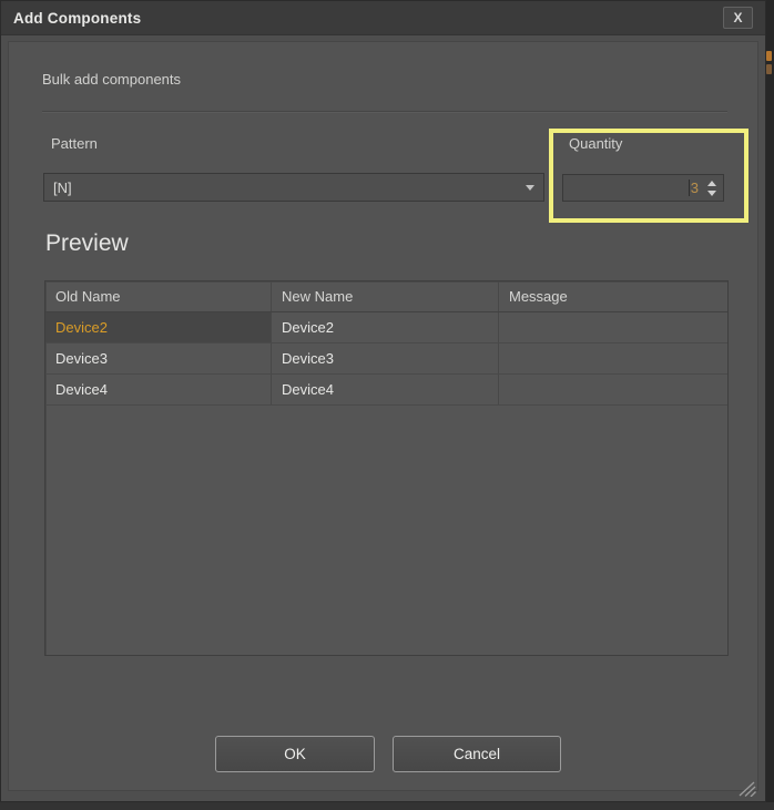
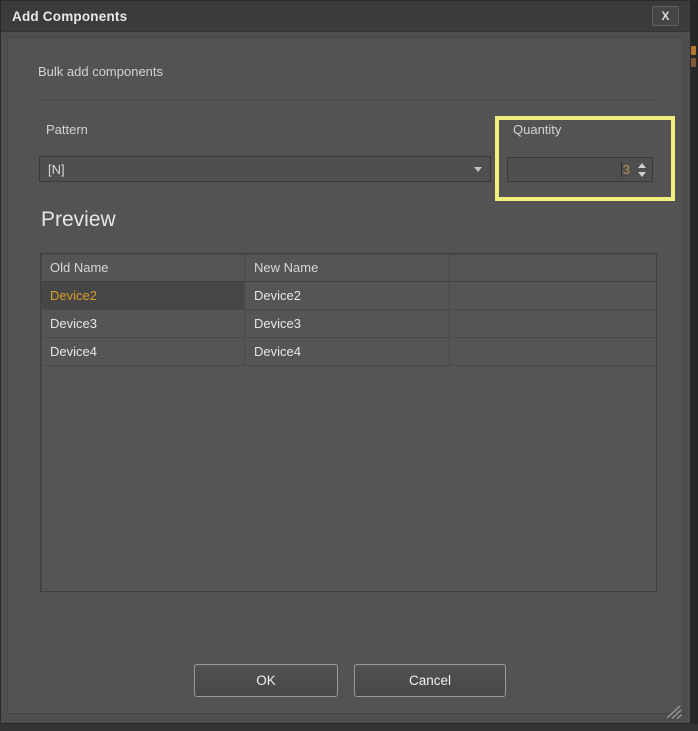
  Add Components
  X
  Bulk add components
  Pattern
  [N]
  Quantity
  3
  Preview
  Old Name
  New Name
- Message
  Device2
  Device2
  Device3
  Device3
  Device4
  Device4
  OK
  Cancel
